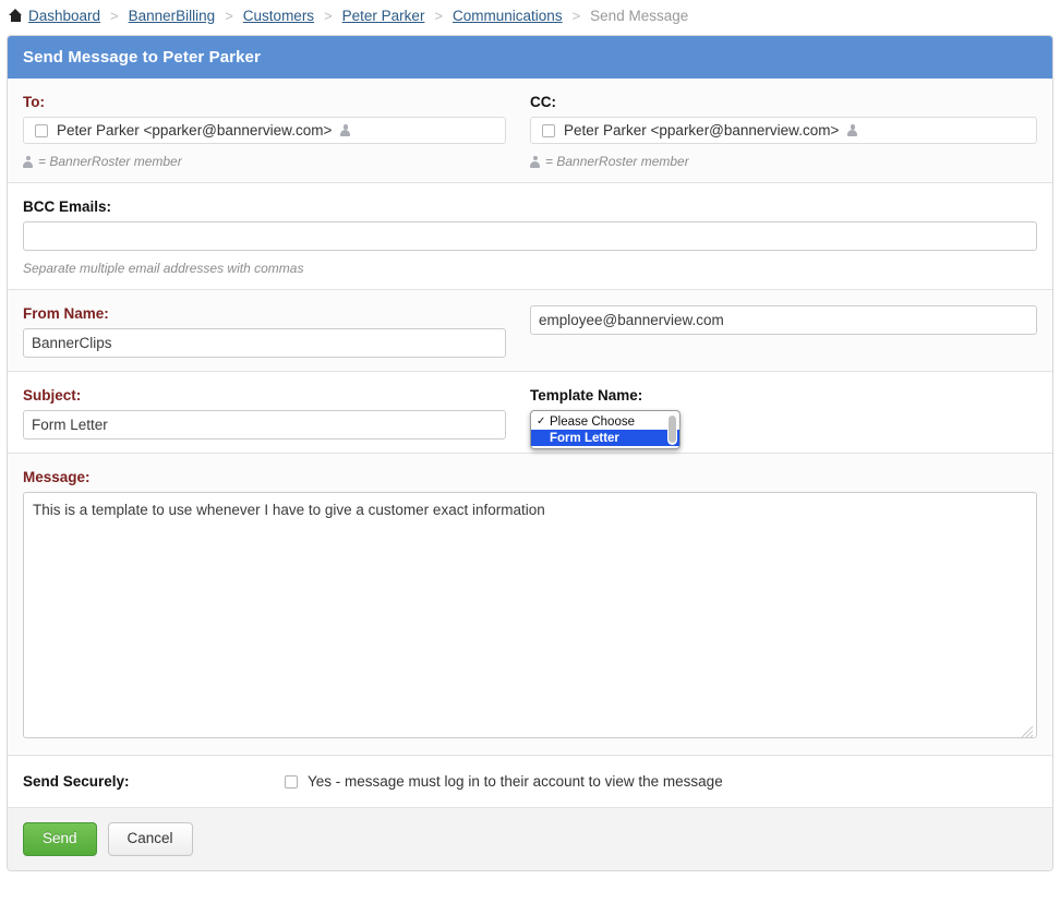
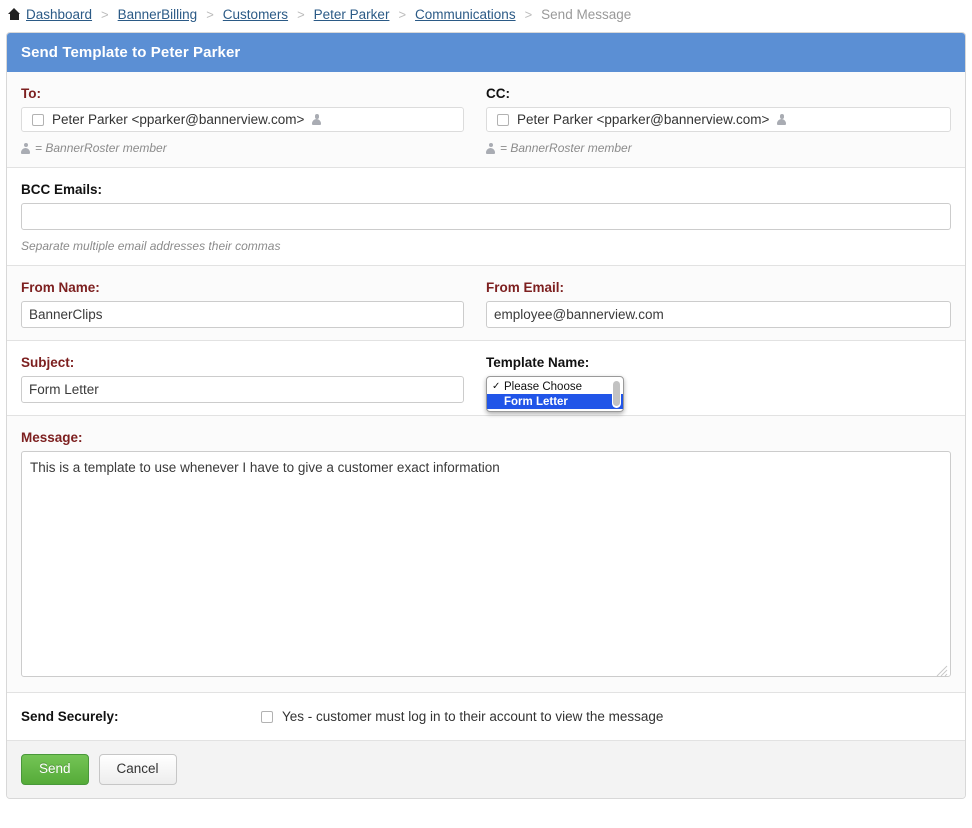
  Dashboard
  >
  BannerBilling
  >
  Customers
  >
  Peter Parker
  >
  Communications
  >
  Send Message
- Send Message to Peter Parker
+ Send Template to Peter Parker
  To:
  Peter Parker <pparker@bannerview.com>
  = BannerRoster member
  CC:
  Peter Parker <pparker@bannerview.com>
  = BannerRoster member
  BCC Emails:
- Separate multiple email addresses with commas
+ Separate multiple email addresses their commas
  From Name:
  BannerClips
+ From Email:
  employee@bannerview.com
  Subject:
  Form Letter
  Template Name:
  ✓
  Please Choose
  Form Letter
  Message:
  This is a template to use whenever I have to give a customer exact information
  Send Securely:
- Yes - message must log in to their account to view the message
+ Yes - customer must log in to their account to view the message
  Send
  Cancel
